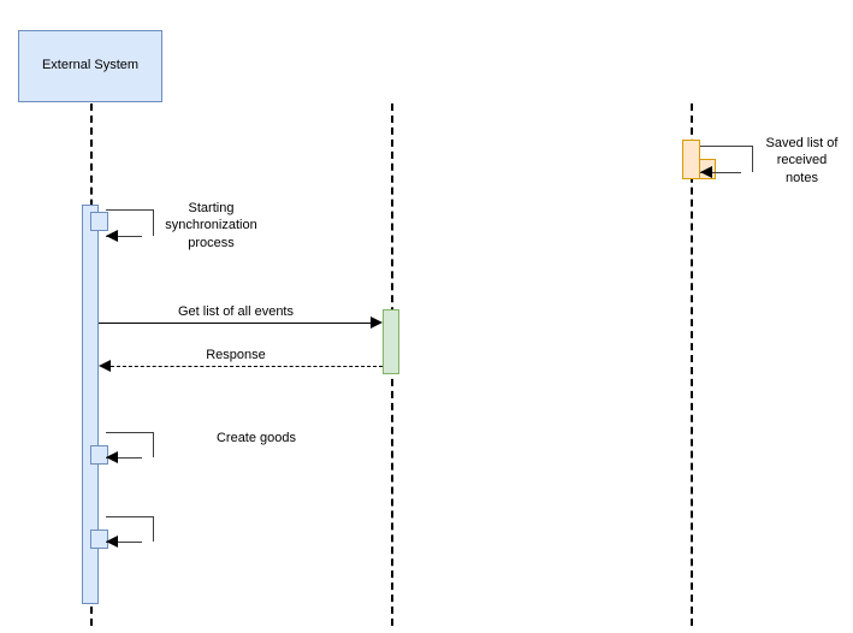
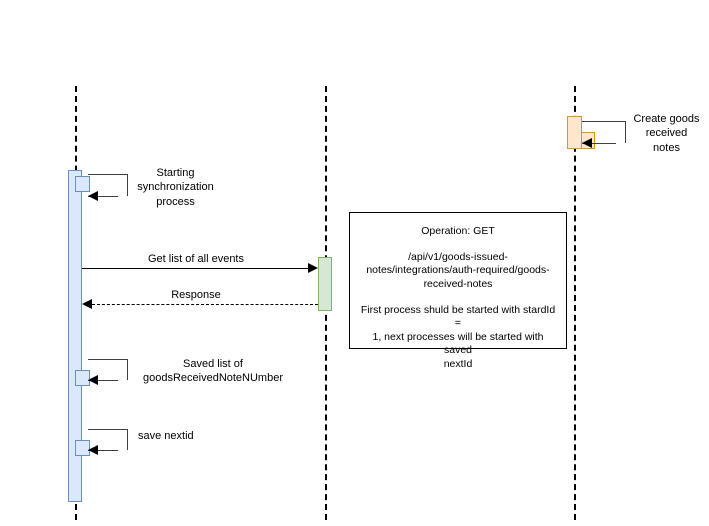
- External System
- Saved list of
+ Create goods
  received
  notes
  Starting
  synchronization
  process
  Get list of all events
  Response
+ Operation: GET
+ /api/v1/goods-issued-
+ notes/integrations/auth-required/goods-
+ received-notes
+ First process shuld be started with stardId =
+ 1, next processes will be started with saved
+ nextId
- Create goods
+ Saved list of
+ goodsReceivedNoteNUmber
+ save nextid
